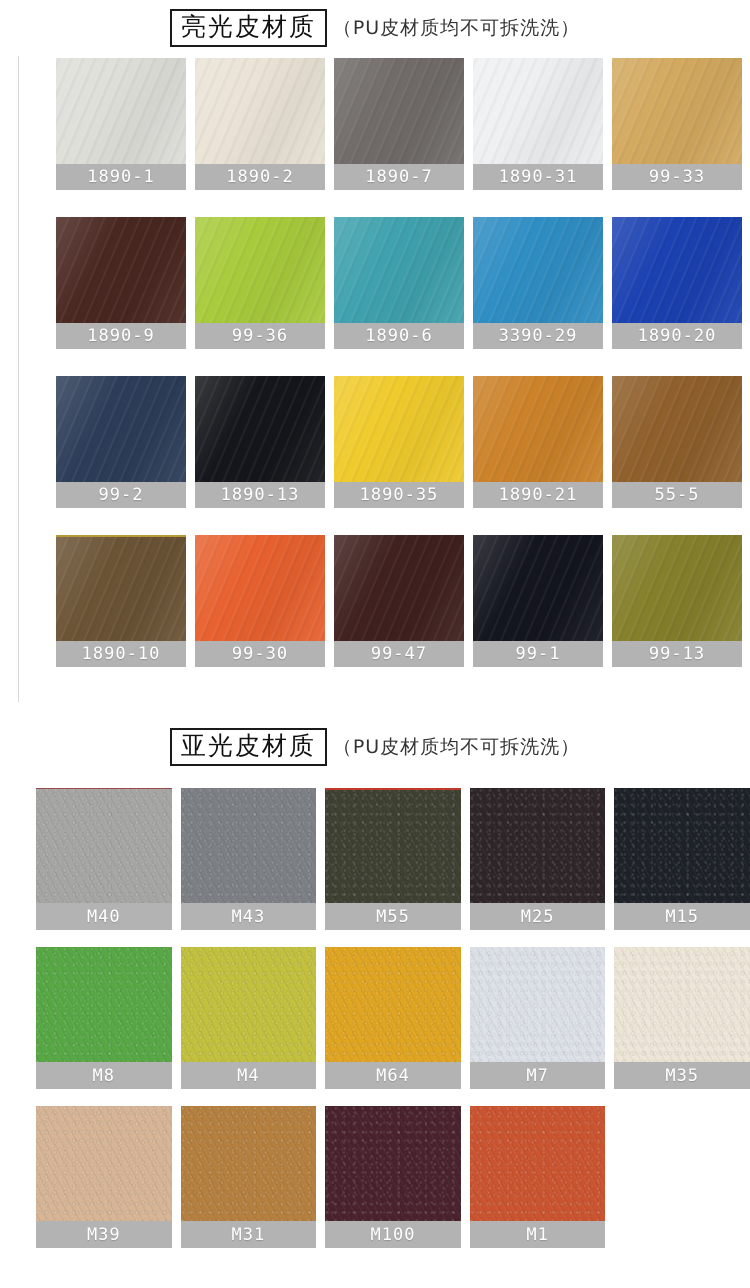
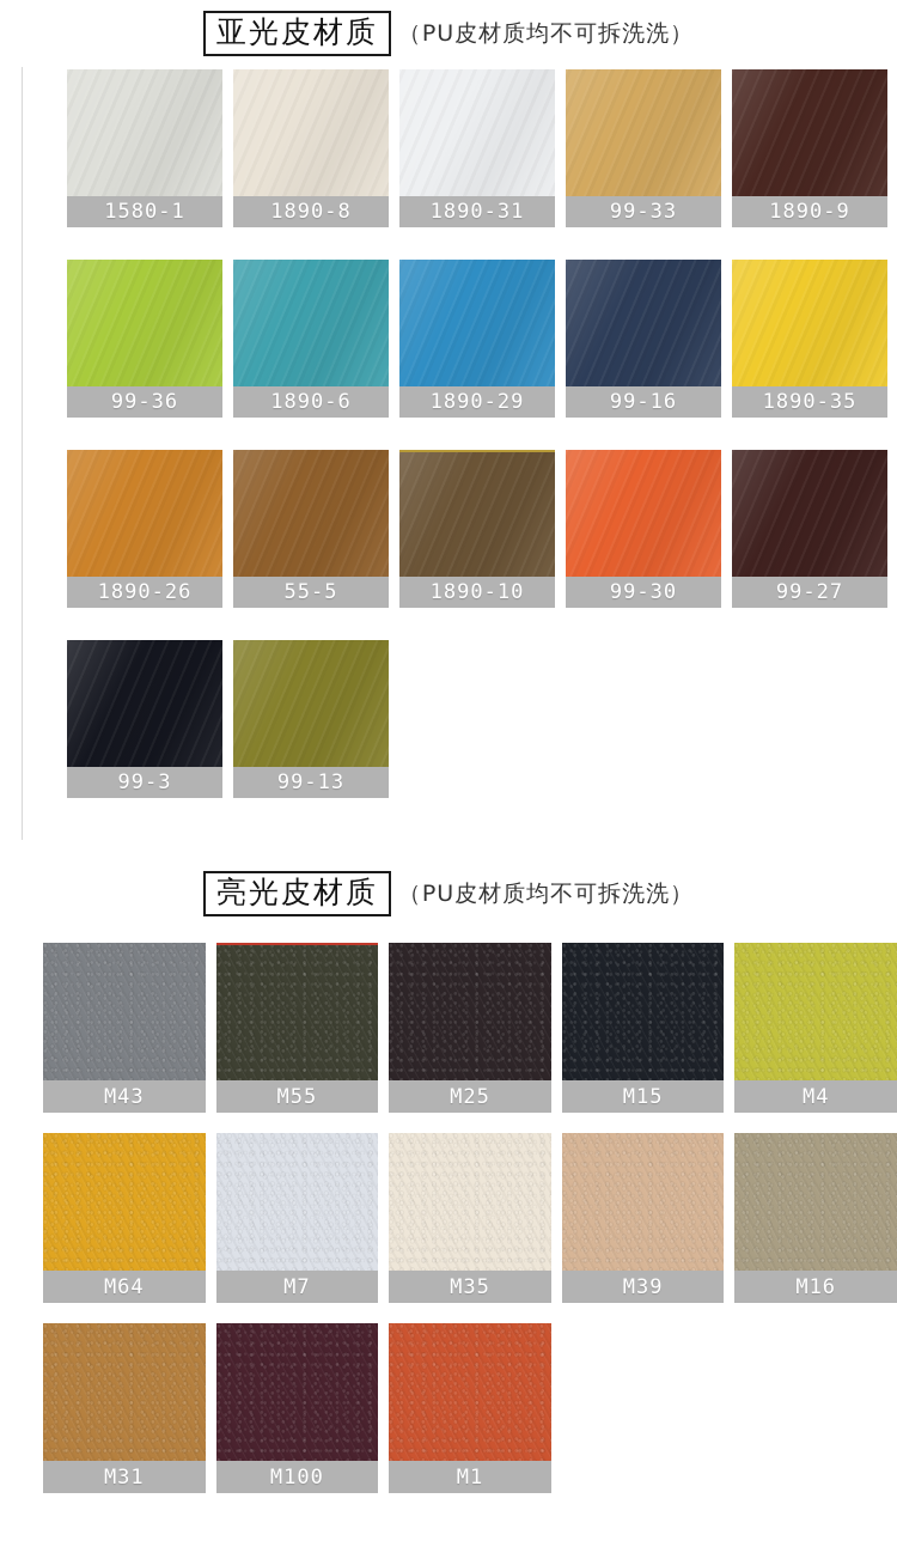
- 亮光皮材质
+ 亚光皮材质
  （PU皮材质均不可拆洗洗）
- 1890-1
+ 1580-1
- 1890-2
+ 1890-8
- 1890-7
  1890-31
  99-33
  1890-9
  99-36
  1890-6
- 3390-29
+ 1890-29
- 1890-20
- 99-2
+ 99-16
- 1890-13
  1890-35
- 1890-21
+ 1890-26
  55-5
  1890-10
  99-30
- 99-47
+ 99-27
- 99-1
+ 99-3
  99-13
- 亚光皮材质
+ 亮光皮材质
  （PU皮材质均不可拆洗洗）
- M40
  M43
  M55
  M25
  M15
- M8
  M4
  M64
  M7
  M35
  M39
+ M16
  M31
  M100
  M1
